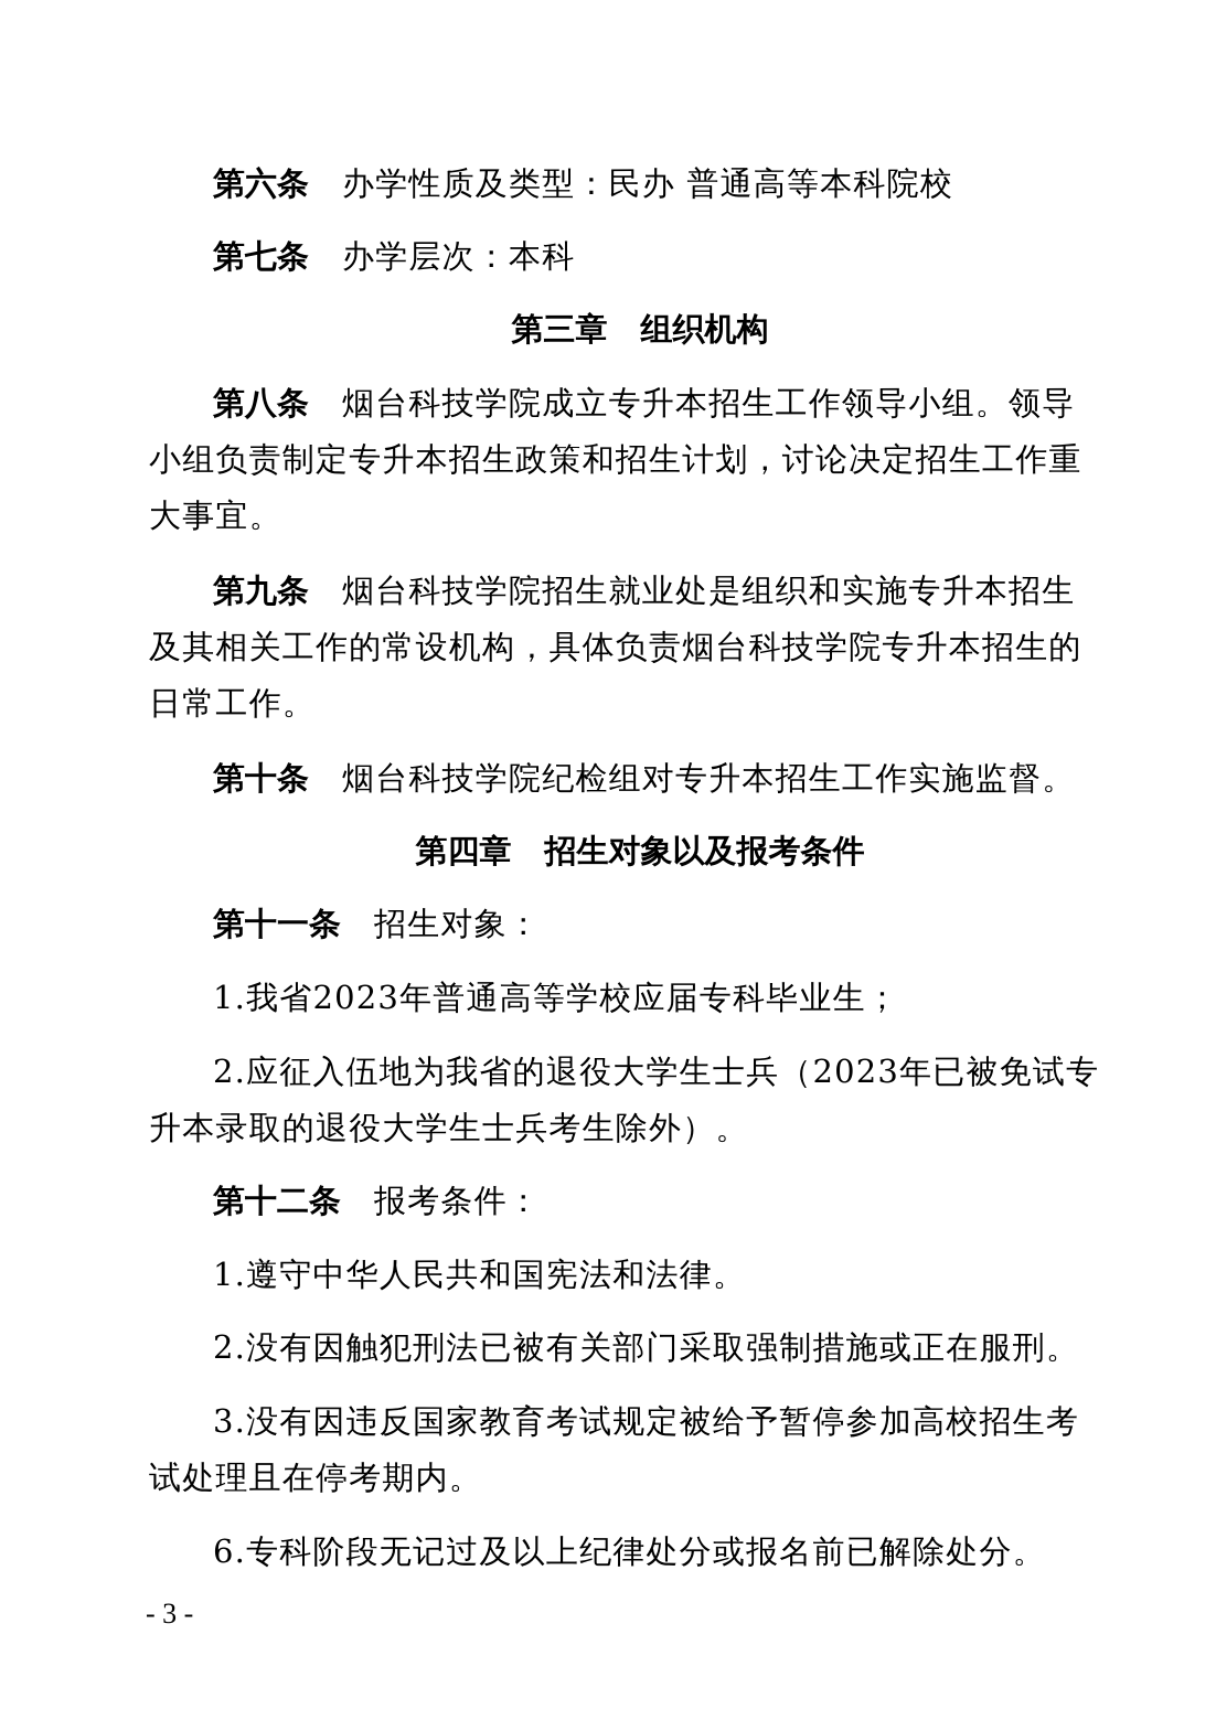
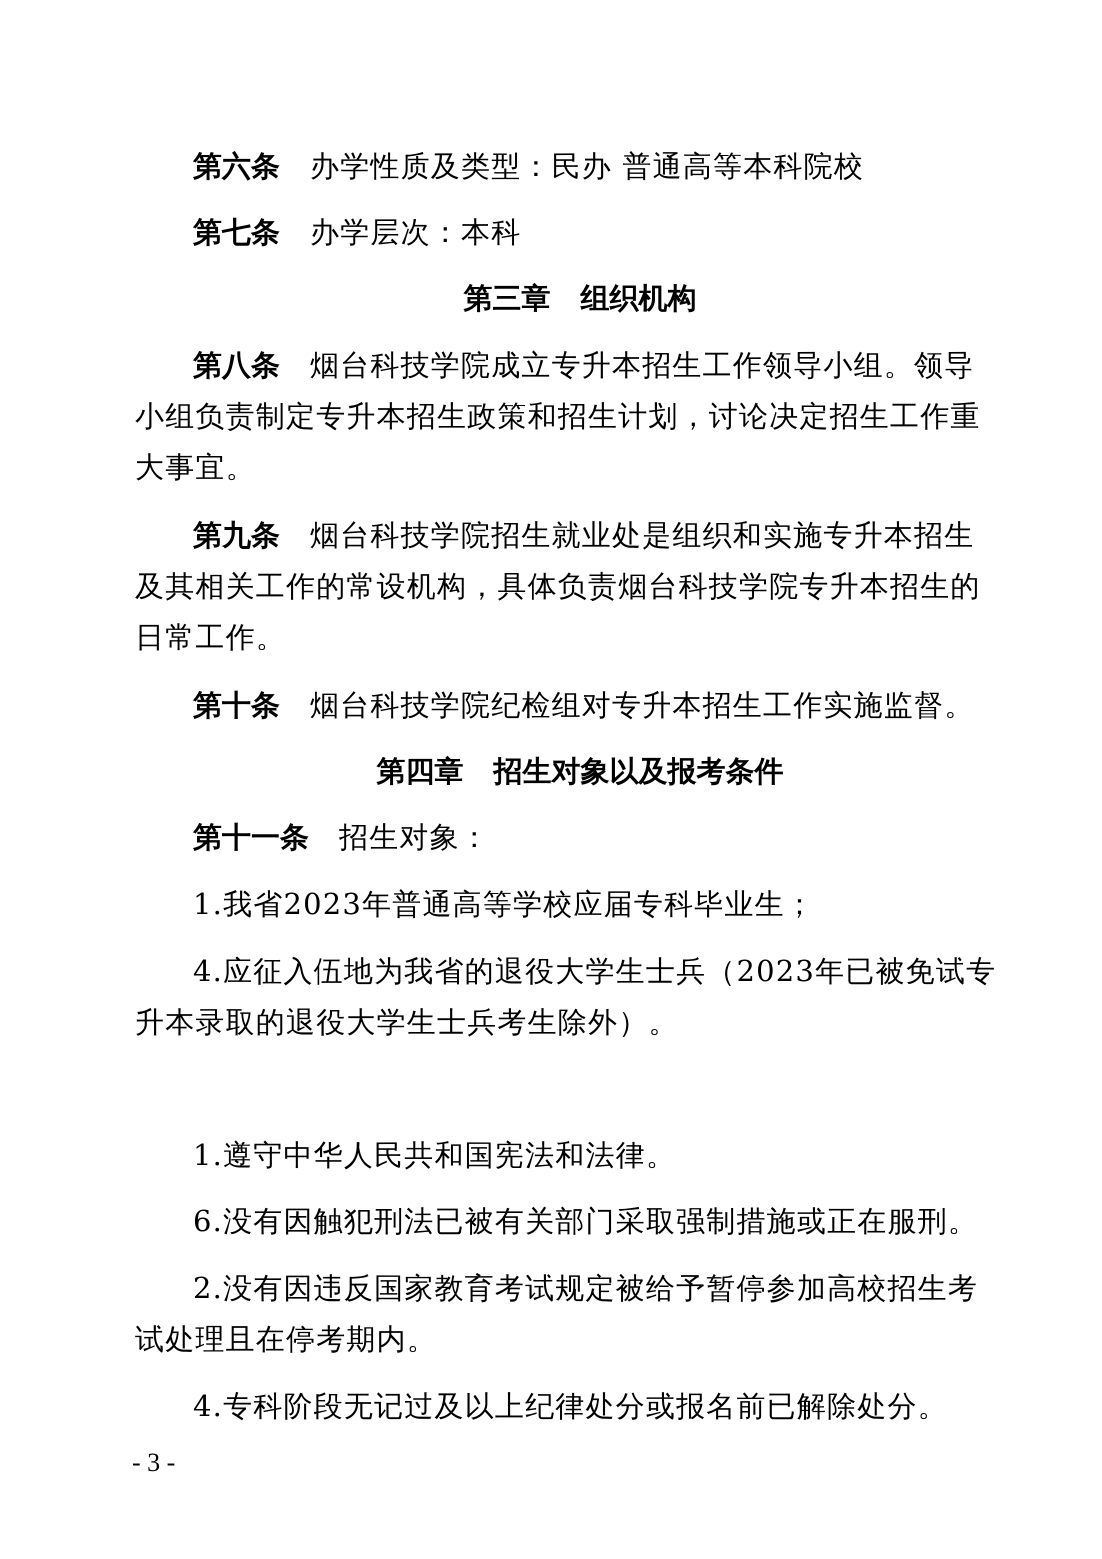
  第六条 办学性质及类型：民办 普通高等本科院校
  第七条 办学层次：本科
  第三章 组织机构
  第八条 烟台科技学院成立专升本招生工作领导小组。领导
  小组负责制定专升本招生政策和招生计划，讨论决定招生工作重
  大事宜。
  第九条 烟台科技学院招生就业处是组织和实施专升本招生
  及其相关工作的常设机构，具体负责烟台科技学院专升本招生的
  日常工作。
  第十条 烟台科技学院纪检组对专升本招生工作实施监督。
  第四章 招生对象以及报考条件
  第十一条 招生对象：
  1.我省2023年普通高等学校应届专科毕业生；
- 2.应征入伍地为我省的退役大学生士兵（2023年已被免试专
+ 4.应征入伍地为我省的退役大学生士兵（2023年已被免试专
  升本录取的退役大学生士兵考生除外）。
- 第十二条 报考条件：
  1.遵守中华人民共和国宪法和法律。
- 2.没有因触犯刑法已被有关部门采取强制措施或正在服刑。
+ 6.没有因触犯刑法已被有关部门采取强制措施或正在服刑。
- 3.没有因违反国家教育考试规定被给予暂停参加高校招生考
+ 2.没有因违反国家教育考试规定被给予暂停参加高校招生考
  试处理且在停考期内。
- 6.专科阶段无记过及以上纪律处分或报名前已解除处分。
+ 4.专科阶段无记过及以上纪律处分或报名前已解除处分。
  - 3 -
